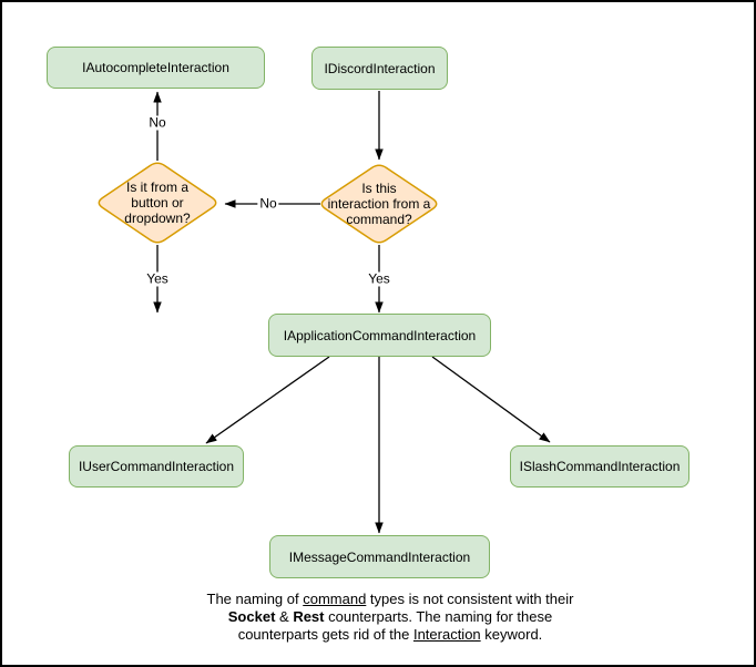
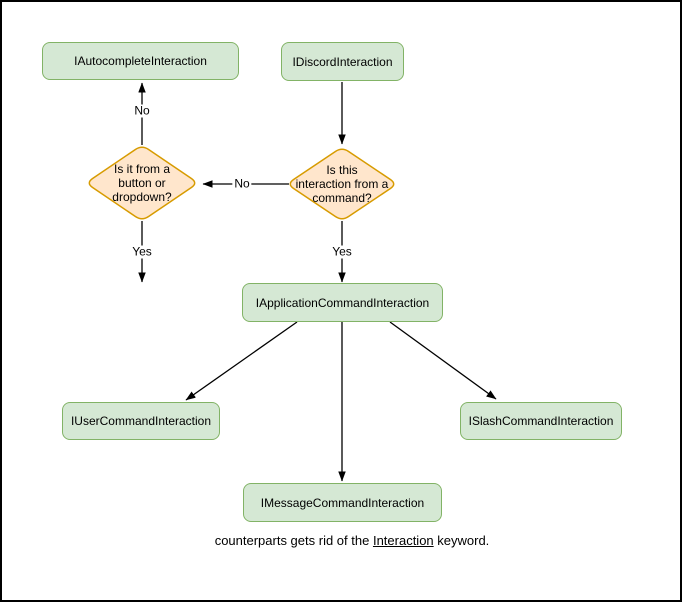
  IAutocompleteInteraction
  IDiscordInteraction
  IApplicationCommandInteraction
  IUserCommandInteraction
  ISlashCommandInteraction
  IMessageCommandInteraction
  Is it from a
  button or
  dropdown?
  Is this
  interaction from a
  command?
  No
  No
  Yes
  Yes
- The naming of command types is not consistent with their
- Socket & Rest counterparts. The naming for these
  counterparts gets rid of the Interaction keyword.
